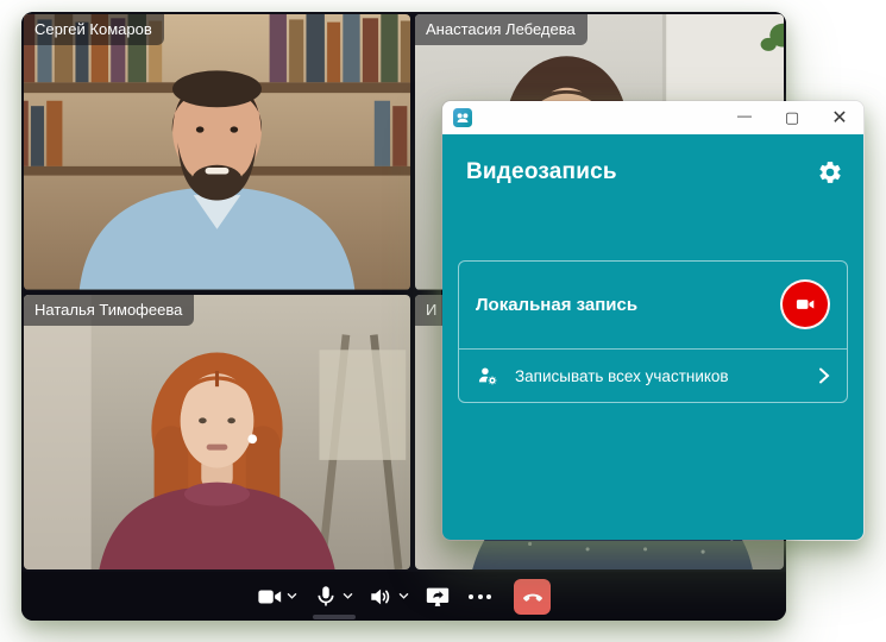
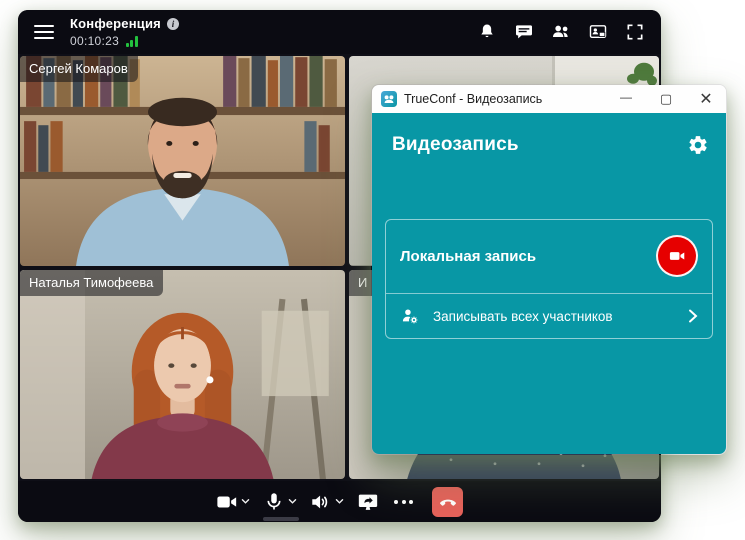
+ Конференция
+ i
+ 00:10:23
  Сергей Комаров
- Анастасия Лебедева
  Наталья Тимофеева
  И
+ TrueConf - Видеозапись
  —
  ▢
  ✕
  Видеозапись
  Локальная запись
  Записывать всех участников
